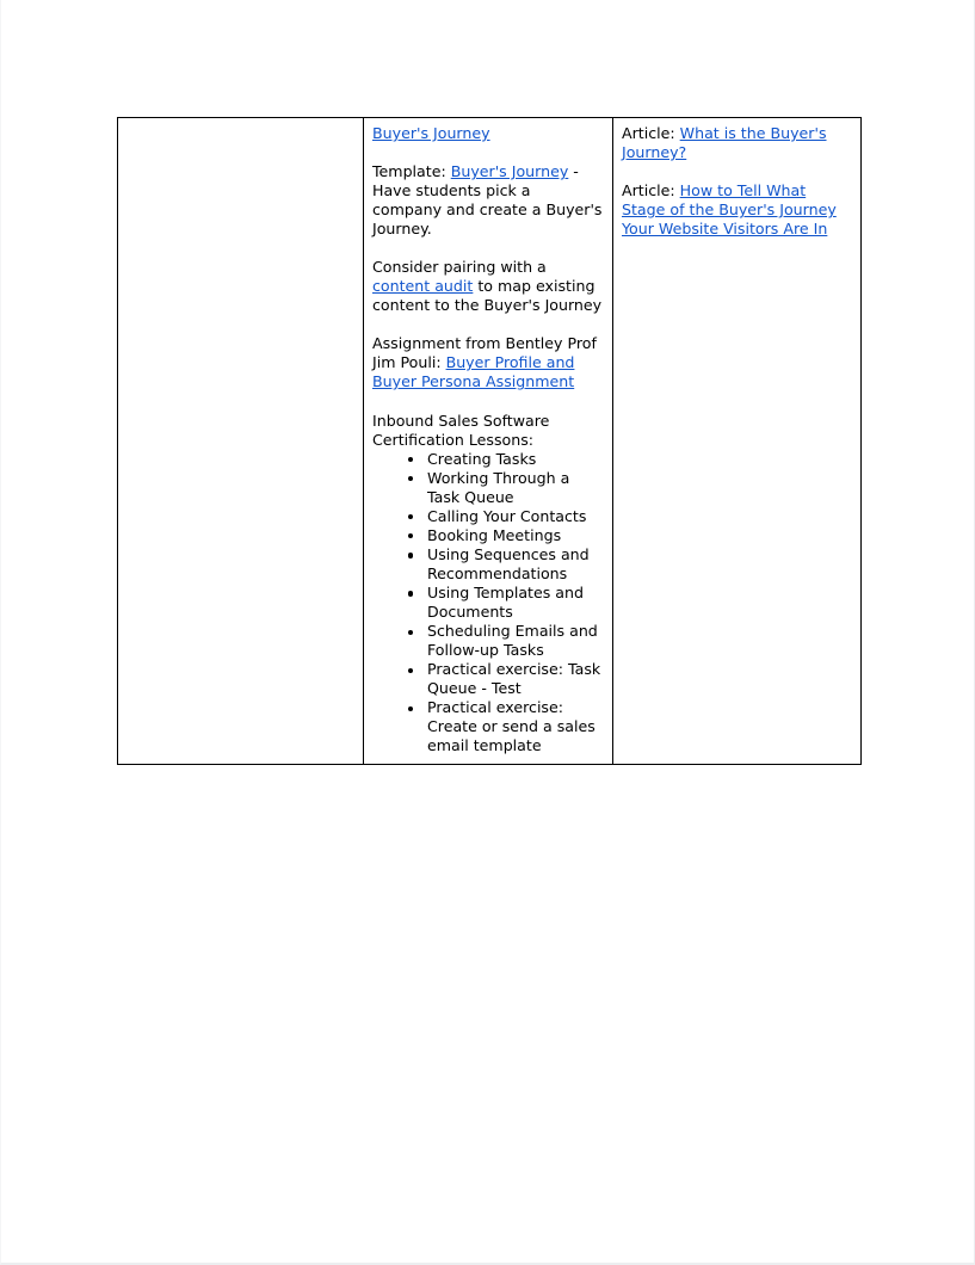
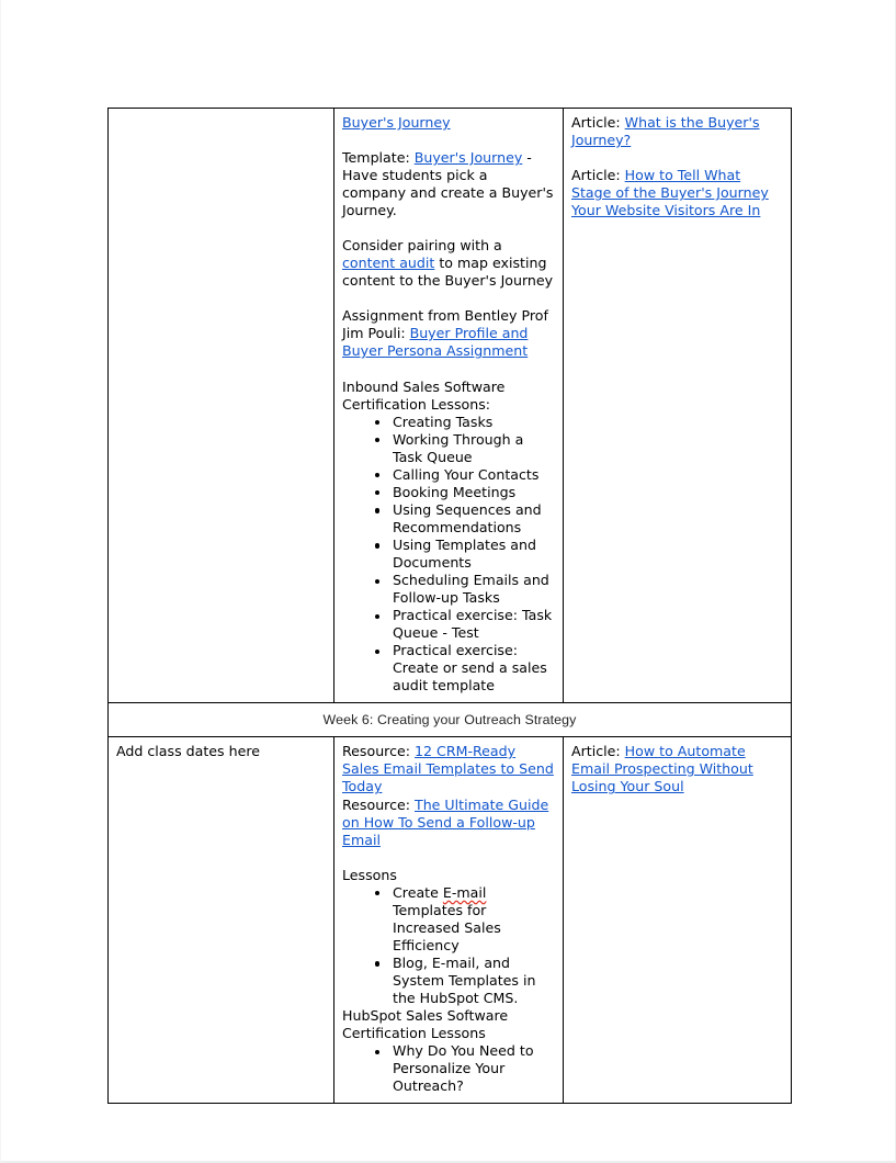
- 	Buyer's Journey Template: Buyer's Journey - Have students pick a company and create a Buyer's Journey. Consider pairing with a content audit to map existing content to the Buyer's Journey Assignment from Bentley Prof Jim Pouli: Buyer Profile and Buyer Persona Assignment Inbound Sales Software Certification Lessons: Creating Tasks Working Through a Task Queue Calling Your Contacts Booking Meetings Using Sequences and Recommendations Using Templates and Documents Scheduling Emails and Follow-up Tasks Practical exercise: Task Queue - Test Practical exercise: Create or send a sales email template	Article: What is the Buyer's Journey? Article: How to Tell What Stage of the Buyer's Journey Your Website Visitors Are In
+ 	Buyer's Journey Template: Buyer's Journey - Have students pick a company and create a Buyer's Journey. Consider pairing with a content audit to map existing content to the Buyer's Journey Assignment from Bentley Prof Jim Pouli: Buyer Profile and Buyer Persona Assignment Inbound Sales Software Certification Lessons: Creating Tasks Working Through a Task Queue Calling Your Contacts Booking Meetings Using Sequences and Recommendations Using Templates and Documents Scheduling Emails and Follow-up Tasks Practical exercise: Task Queue - Test Practical exercise: Create or send a sales audit template	Article: What is the Buyer's Journey? Article: How to Tell What Stage of the Buyer's Journey Your Website Visitors Are In
+ Week 6: Creating your Outreach Strategy
+ Add class dates here	Resource: 12 CRM-Ready Sales Email Templates to Send Today Resource: The Ultimate Guide on How To Send a Follow-up Email Lessons Create E-mail Templates for Increased Sales Efficiency Blog, E-mail, and System Templates in the HubSpot CMS. HubSpot Sales Software Certification Lessons Why Do You Need to Personalize Your Outreach?	Article: How to Automate Email Prospecting Without Losing Your Soul
